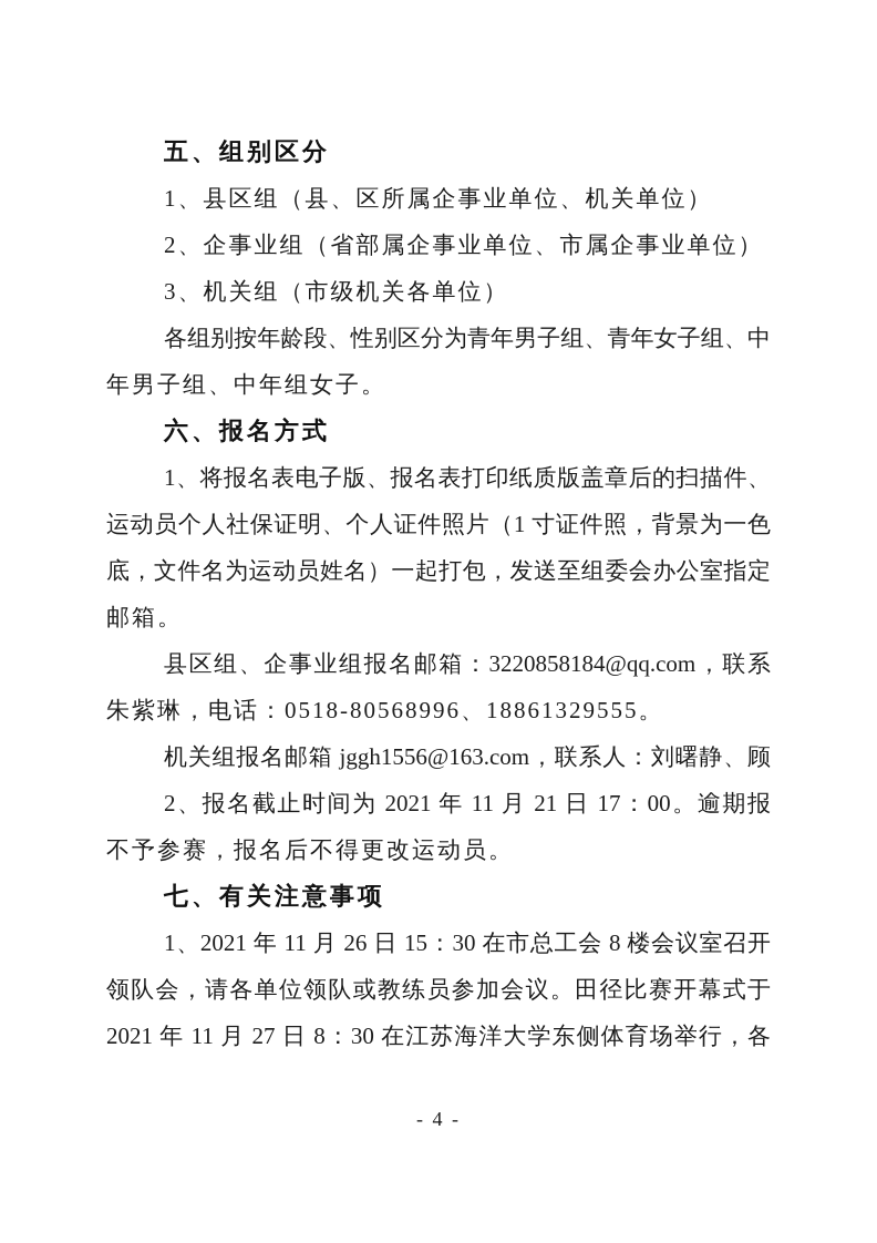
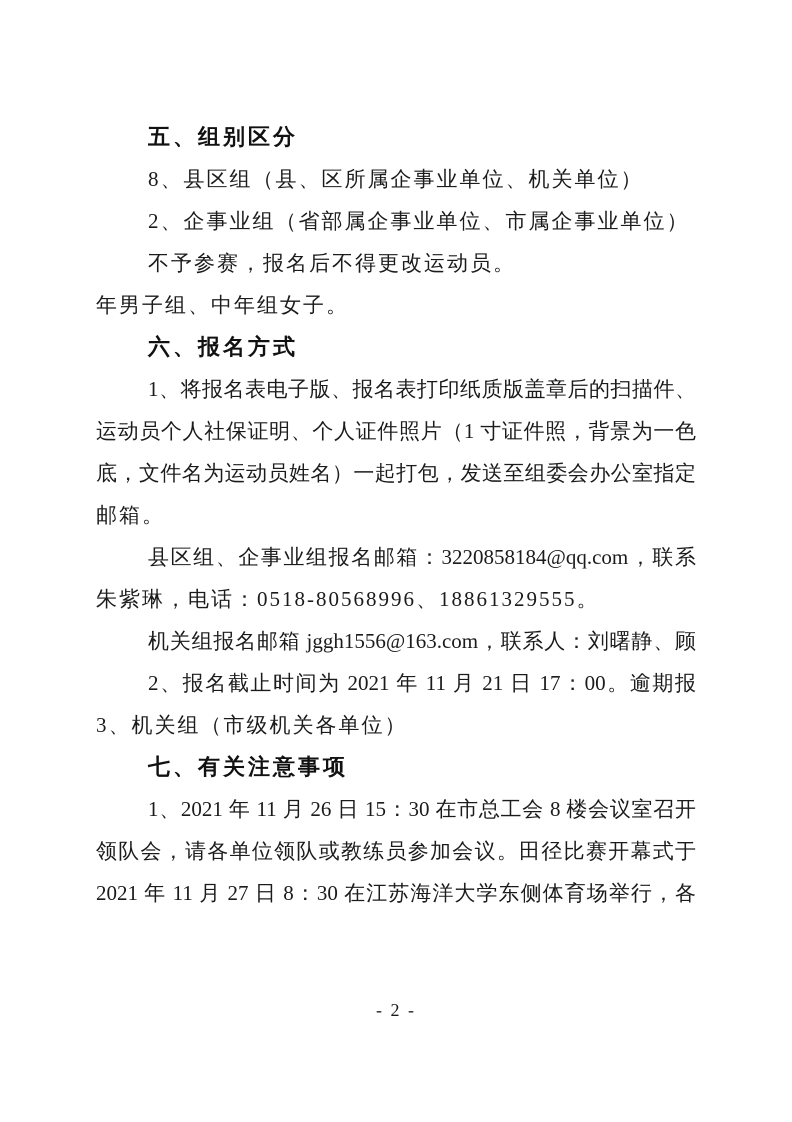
  五、组别区分
- 1、县区组（县、区所属企事业单位、机关单位）
+ 8、县区组（县、区所属企事业单位、机关单位）
  2、企事业组（省部属企事业单位、市属企事业单位）
- 3、机关组（市级机关各单位）
+ 不予参赛，报名后不得更改运动员。
- 各组别按年龄段、性别区分为青年男子组、青年女子组、中
  年男子组、中年组女子。
  六、报名方式
  1、将报名表电子版、报名表打印纸质版盖章后的扫描件、
  运动员个人社保证明、个人证件照片（1 寸证件照，背景为一色
  底，文件名为运动员姓名）一起打包，发送至组委会办公室指定
  邮箱。
  县区组、企事业组报名邮箱：3220858184@qq.com，联系
  朱紫琳，电话：0518-80568996、18861329555。
  机关组报名邮箱 jggh1556@163.com，联系人：刘曙静、顾
  2、报名截止时间为 2021 年 11 月 21 日 17：00。逾期报
- 不予参赛，报名后不得更改运动员。
+ 3、机关组（市级机关各单位）
  七、有关注意事项
  1、2021 年 11 月 26 日 15：30 在市总工会 8 楼会议室召开
  领队会，请各单位领队或教练员参加会议。田径比赛开幕式于
  2021 年 11 月 27 日 8：30 在江苏海洋大学东侧体育场举行，各
- - 4 -
+ - 2 -
